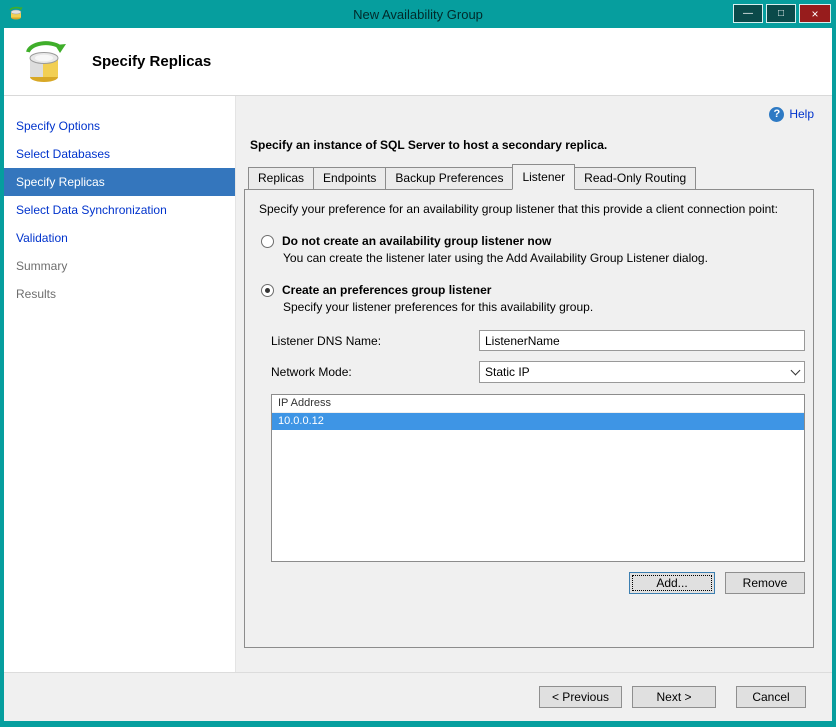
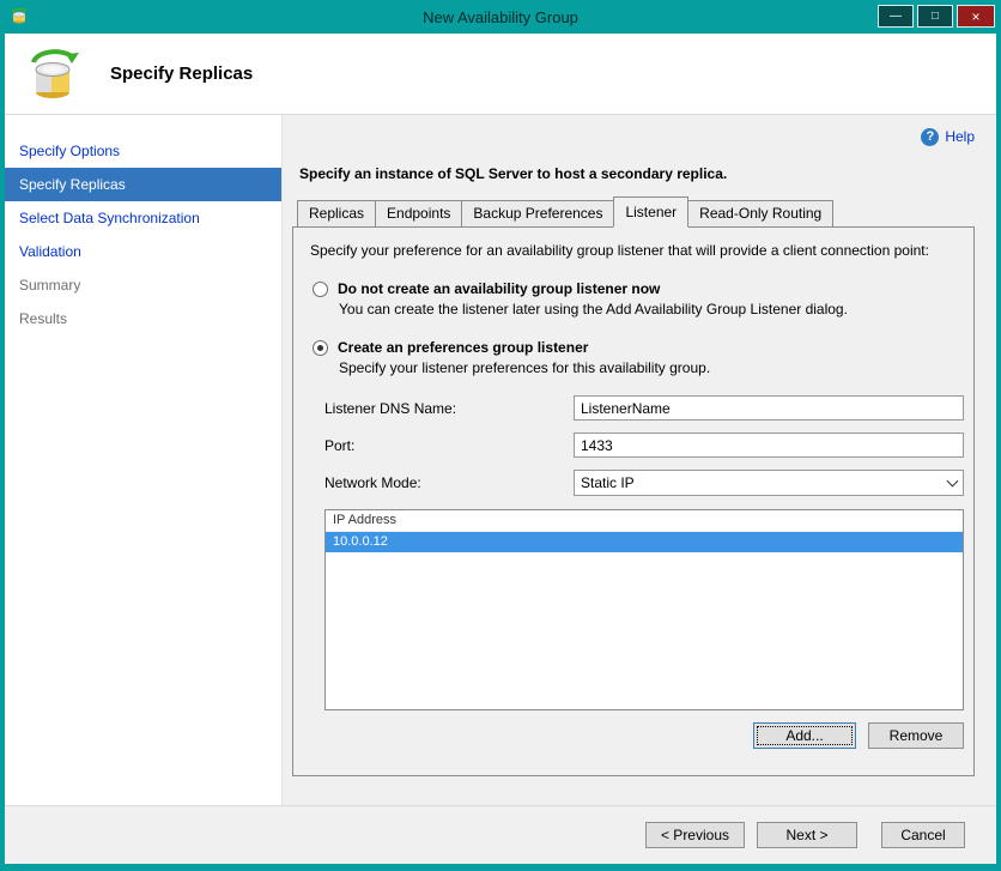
  New Availability Group
  —
  □
  ×
  Specify Replicas
  Specify Options
- Select Databases
  Specify Replicas
  Select Data Synchronization
  Validation
  Summary
  Results
  ?
  Help
  Specify an instance of SQL Server to host a secondary replica.
  Replicas
  Endpoints
  Backup Preferences
  Listener
  Read-Only Routing
- Specify your preference for an availability group listener that this provide a client connection point:
+ Specify your preference for an availability group listener that will provide a client connection point:
  Do not create an availability group listener now
  You can create the listener later using the Add Availability Group Listener dialog.
  Create an preferences group listener
  Specify your listener preferences for this availability group.
  Listener DNS Name:
  ListenerName
+ Port:
+ 1433
  Network Mode:
  Static IP
  IP Address
  10.0.0.12
  Add...
  Remove
  < Previous
  Next >
  Cancel
